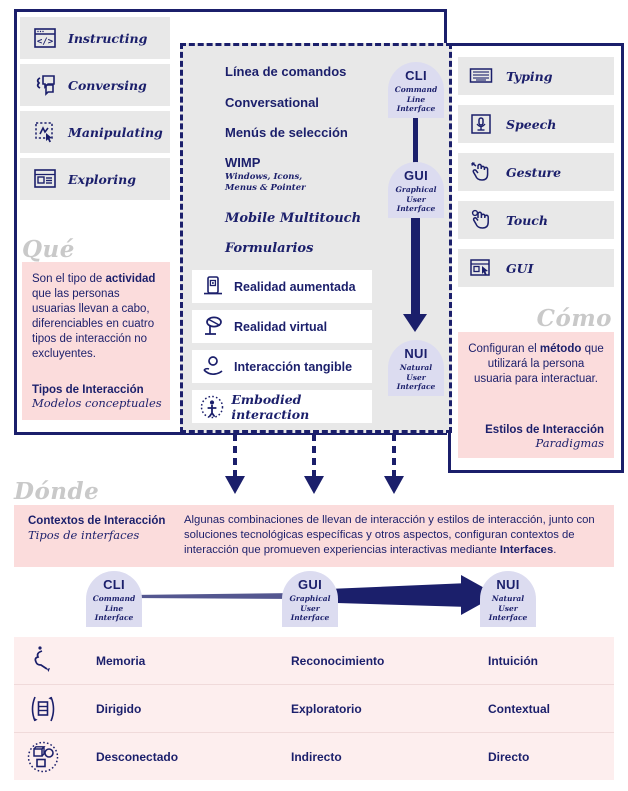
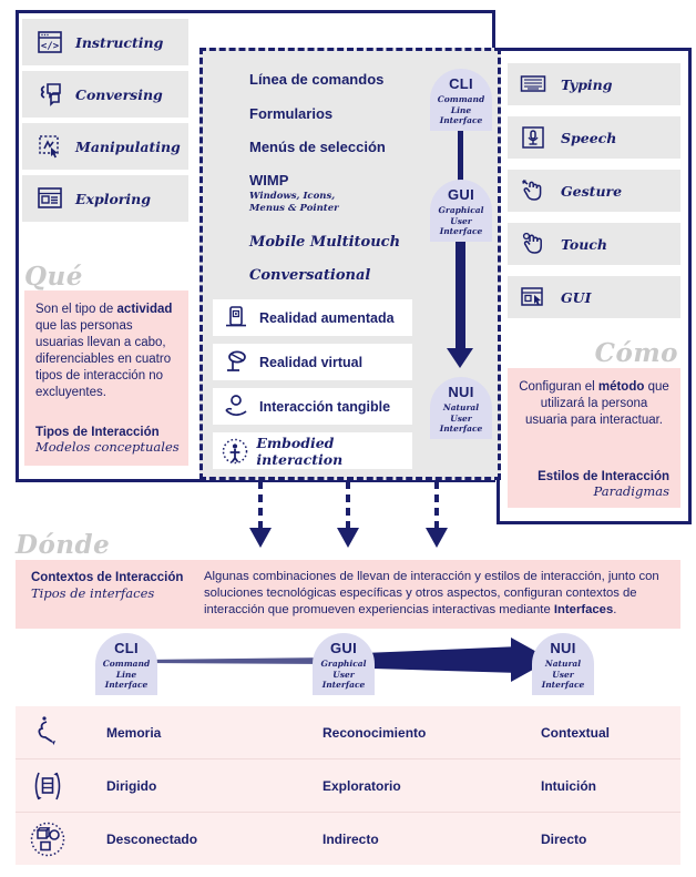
  </>
  Instructing
  Conversing
  Manipulating
  Exploring
  Qué
  Son el tipo de actividad que las personas usuarias llevan a cabo, diferenciables en cuatro tipos de interacción no excluyentes.
  Tipos de Interacción
  Modelos conceptuales
  Línea de comandos
- Conversational
+ Formularios
  Menús de selección
  WIMP
  Windows, Icons,
  Menus & Pointer
  Mobile Multitouch
- Formularios
+ Conversational
  Realidad aumentada
  Realidad virtual
  Interacción tangible
  Embodied interaction
  CLI
  Command
  Line Interface
  GUI
  Graphical
  User Interface
  NUI
  Natural
  User Interface
  Typing
  Speech
  Gesture
  Touch
  GUI
  Cómo
  Configuran el método que utilizará la persona usuaria para interactuar.
  Estilos de Interacción
  Paradigmas
  Dónde
  Contextos de Interacción
  Tipos de interfaces
  Algunas combinaciones de llevan de interacción y estilos de interacción, junto con soluciones tecnológicas específicas y otros aspectos, configuran contextos de interacción que promueven experiencias interactivas mediante Interfaces.
  CLI
  Command
  Line Interface
  GUI
  Graphical
  User Interface
  NUI
  Natural
  User Interface
  Memoria
  Reconocimiento
- Intuición
+ Contextual
  Dirigido
  Exploratorio
- Contextual
+ Intuición
  Desconectado
  Indirecto
  Directo
